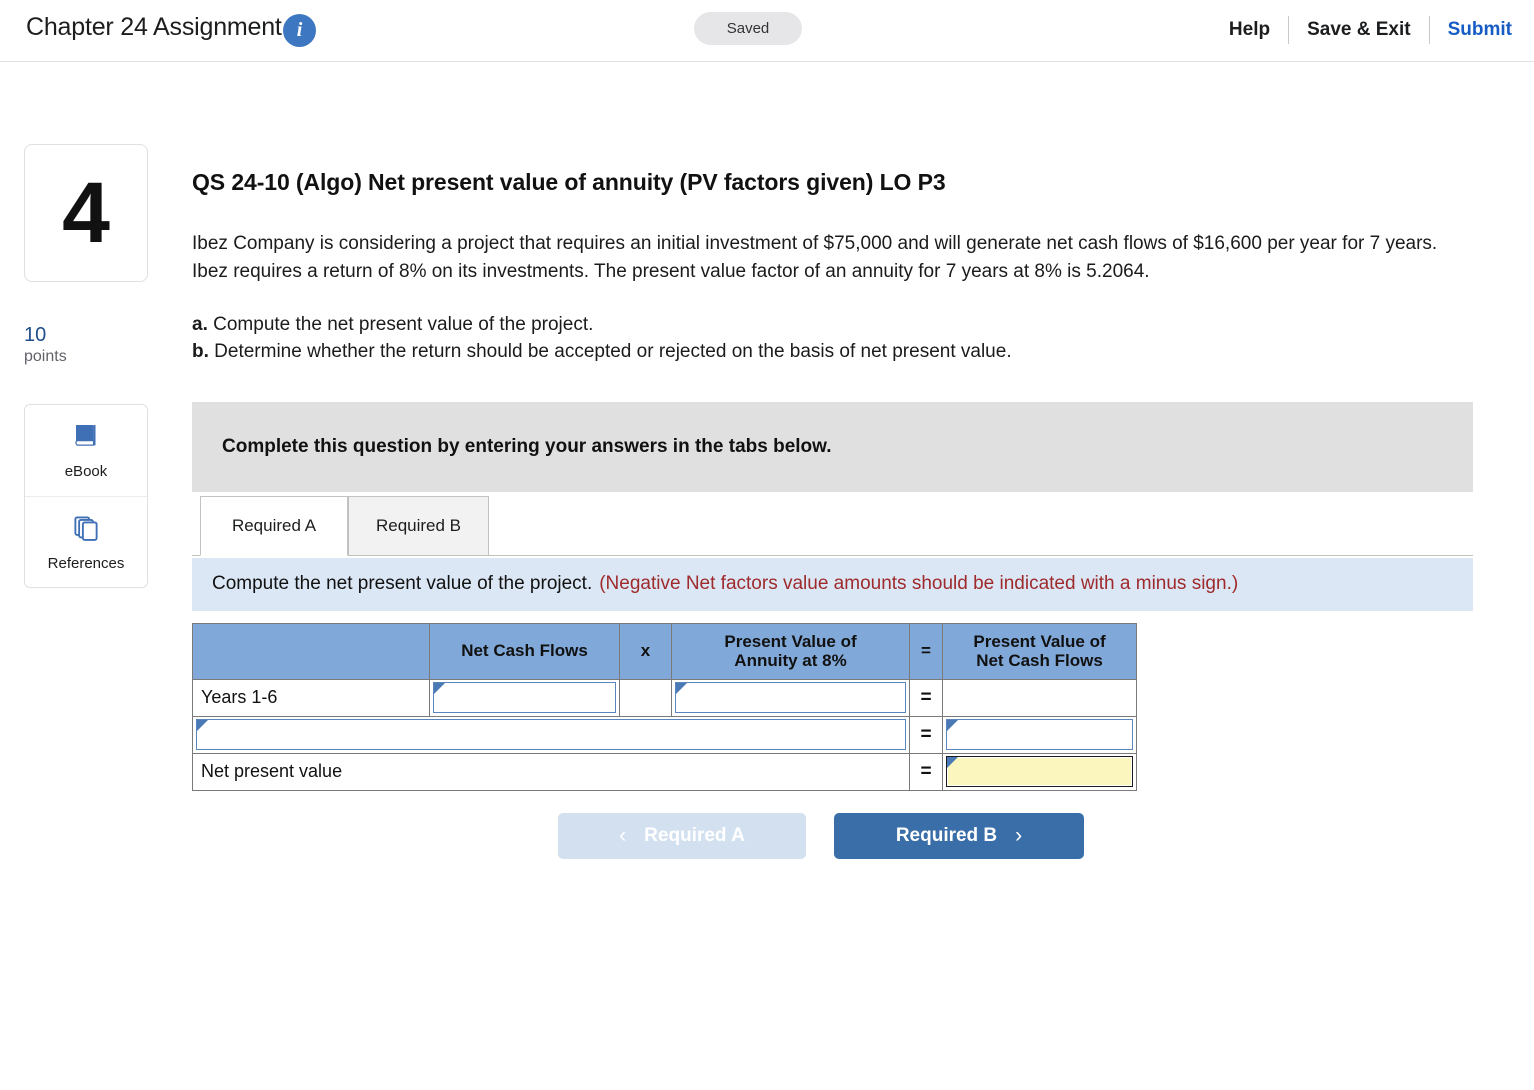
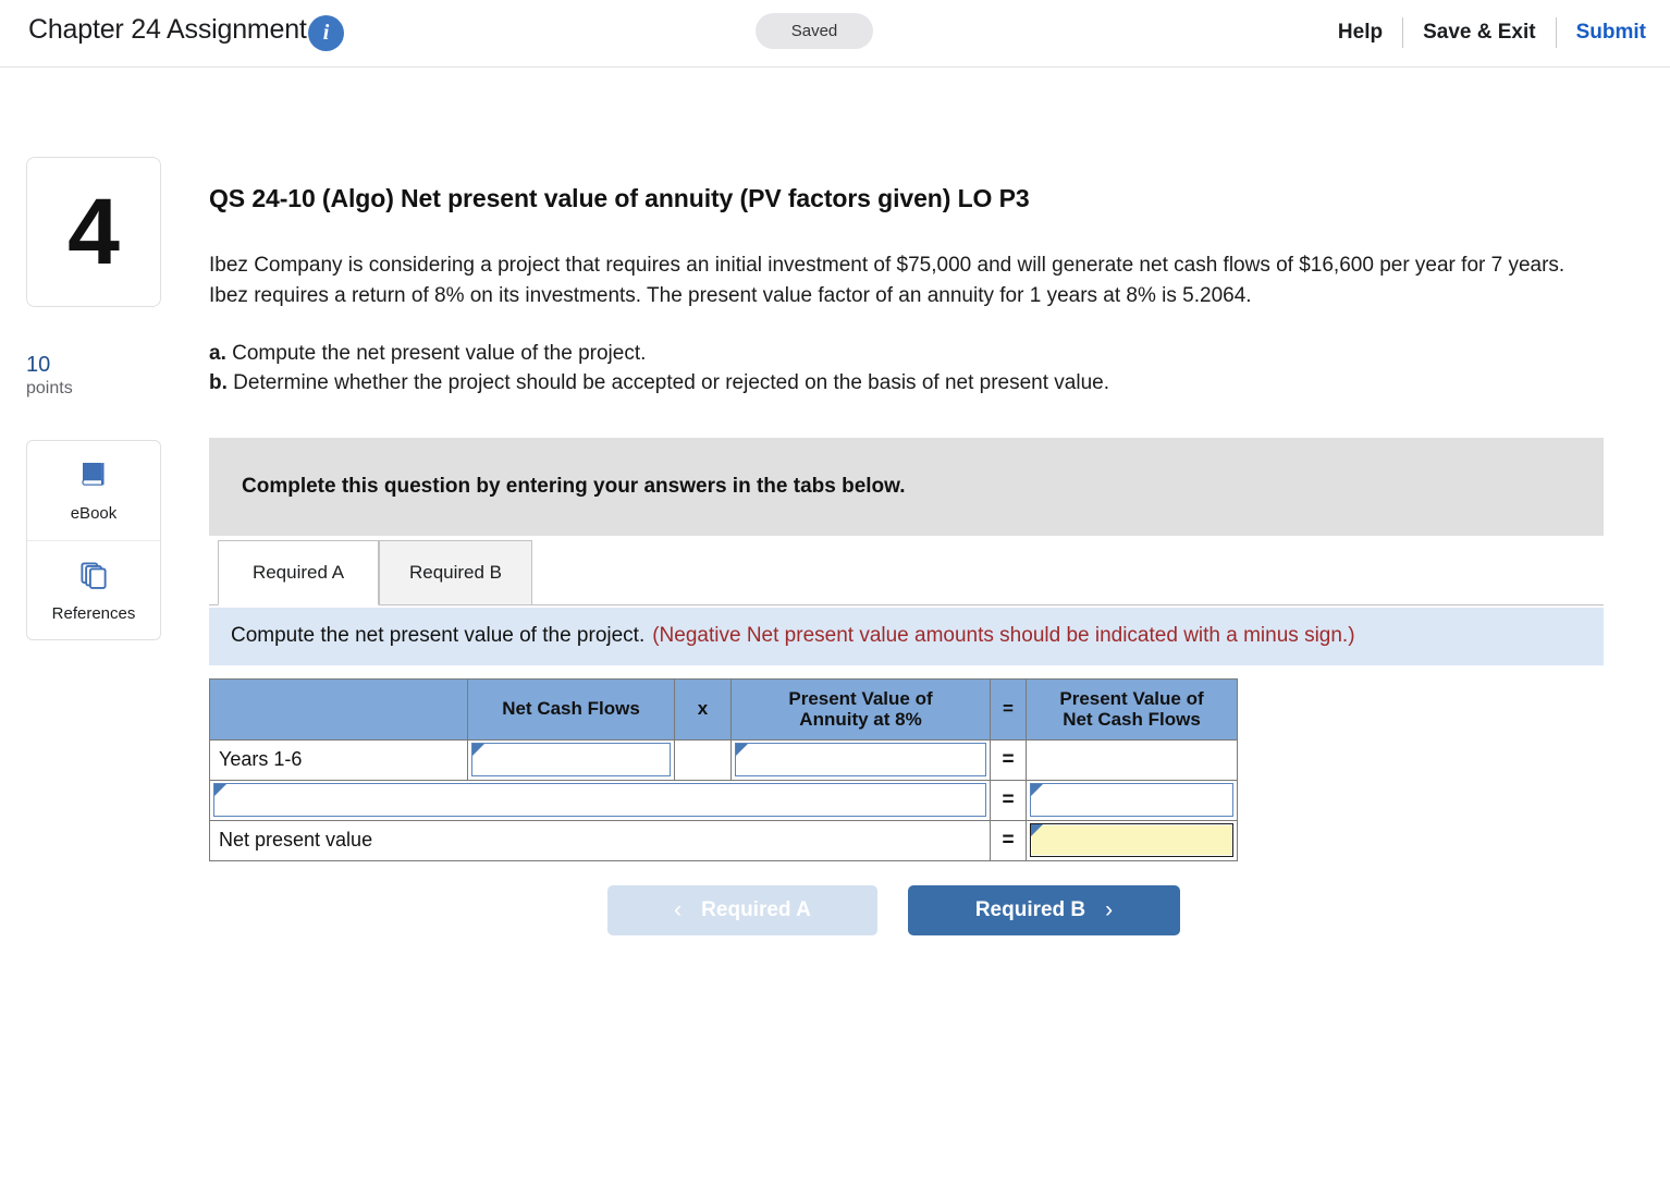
  Chapter 24 Assignment
  i
  Saved
  Help
  Save & Exit
  Submit
  4
  10
  points
  eBook
  References
  QS 24-10 (Algo) Net present value of annuity (PV factors given) LO P3
- Ibez Company is considering a project that requires an initial investment of $75,000 and will generate net cash flows of $16,600 per year for 7 years. Ibez requires a return of 8% on its investments. The present value factor of an annuity for 7 years at 8% is 5.2064.
+ Ibez Company is considering a project that requires an initial investment of $75,000 and will generate net cash flows of $16,600 per year for 7 years. Ibez requires a return of 8% on its investments. The present value factor of an annuity for 1 years at 8% is 5.2064.
  a. Compute the net present value of the project.
- b. Determine whether the return should be accepted or rejected on the basis of net present value.
+ b. Determine whether the project should be accepted or rejected on the basis of net present value.
  Complete this question by entering your answers in the tabs below.
  Required A
  Required B
  Compute the net present value of the project.
- (Negative Net factors value amounts should be indicated with a minus sign.)
+ (Negative Net present value amounts should be indicated with a minus sign.)
  	Net Cash Flows	x	Present Value of Annuity at 8%	=	Present Value of Net Cash Flows
  Years 1-6				=
  	=
  Net present value	=
  ‹
  Required A
  Required B
  ›
